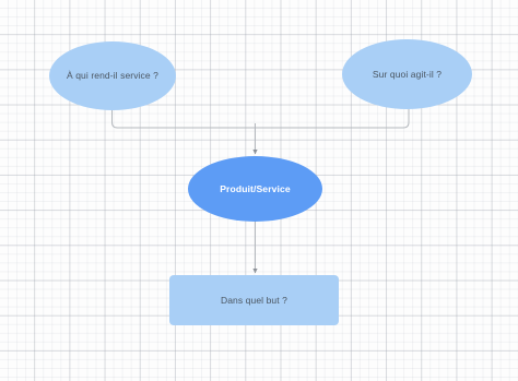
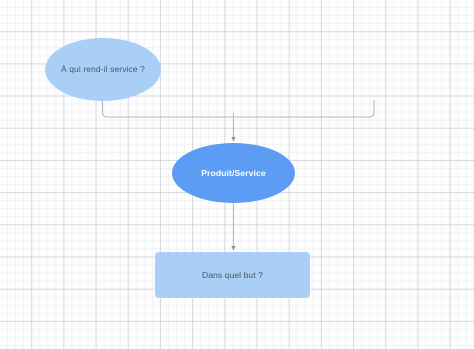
  À qui rend-il service ?
- Sur quoi agit-il ?
  Produit/Service
  Dans quel but ?
